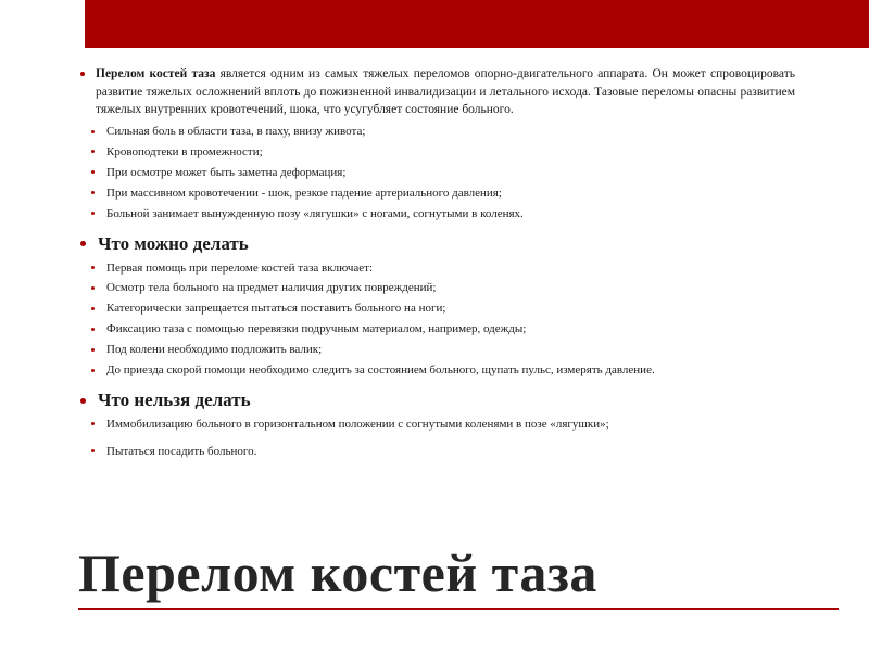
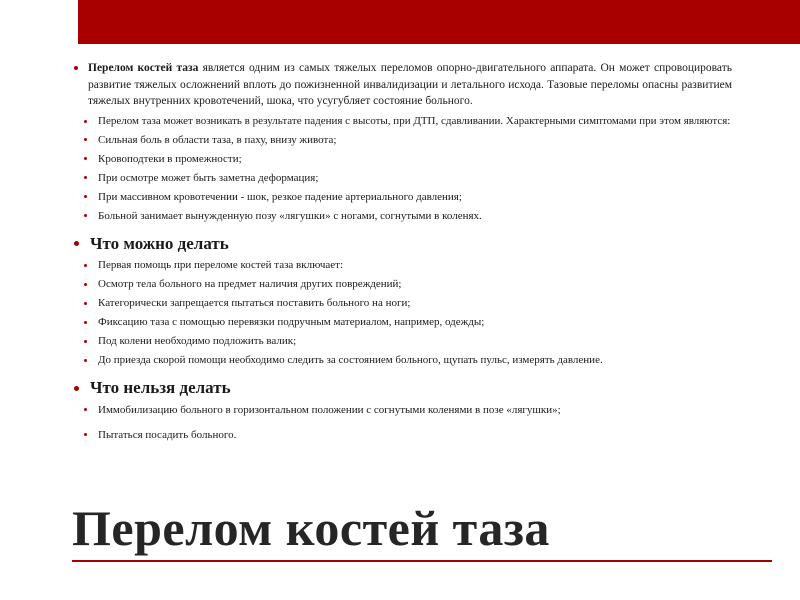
  Перелом костей таза является одним из самых тяжелых переломов опорно-двигательного аппарата. Он может спровоцировать развитие тяжелых осложнений вплоть до пожизненной инвалидизации и летального исхода. Тазовые переломы опасны развитием тяжелых внутренних кровотечений, шока, что усугубляет состояние больного.
+ Перелом таза может возникать в результате падения с высоты, при ДТП, сдавливании. Характерными симптомами при этом являются:
  Сильная боль в области таза, в паху, внизу живота;
  Кровоподтеки в промежности;
  При осмотре может быть заметна деформация;
  При массивном кровотечении - шок, резкое падение артериального давления;
  Больной занимает вынужденную позу «лягушки» с ногами, согнутыми в коленях.
  Что можно делать
  Первая помощь при переломе костей таза включает:
  Осмотр тела больного на предмет наличия других повреждений;
  Категорически запрещается пытаться поставить больного на ноги;
  Фиксацию таза с помощью перевязки подручным материалом, например, одежды;
  Под колени необходимо подложить валик;
  До приезда скорой помощи необходимо следить за состоянием больного, щупать пульс, измерять давление.
  Что нельзя делать
  Иммобилизацию больного в горизонтальном положении с согнутыми коленями в позе «лягушки»;
  Пытаться посадить больного.
  Перелом костей таза
